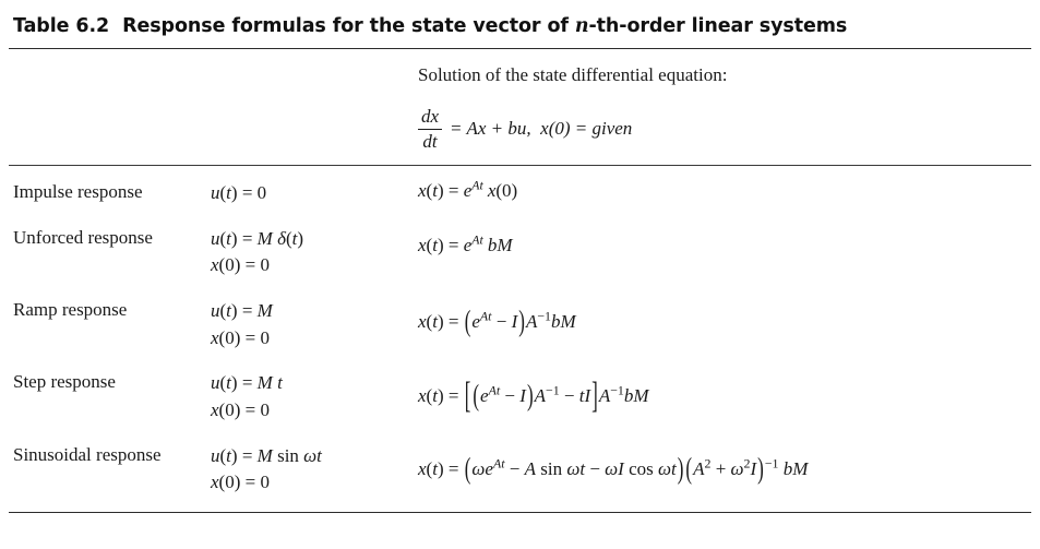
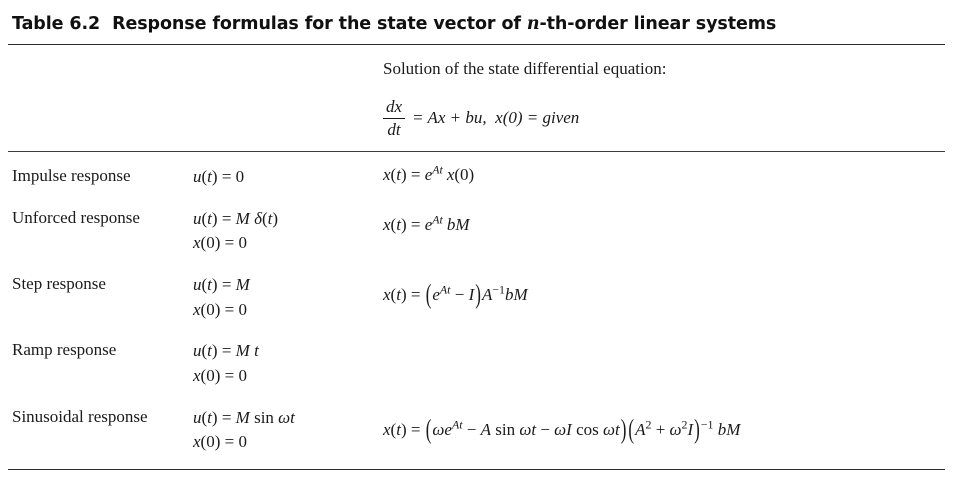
  Table 6.2 Response formulas for the state vector of n-th-order linear systems
  Solution of the state differential equation:
  dx
  dt
  = Ax + bu, x(0) = given
  Impulse response
  u(t) = 0
  x(t) = eAt x(0)
  Unforced response
  u(t) = M δ(t)
  x(0) = 0
  x(t) = eAt bM
- Ramp response
+ Step response
  u(t) = M
  x(0) = 0
  x(t) = (eAt − I)A−1bM
- Step response
+ Ramp response
  u(t) = M t
  x(0) = 0
- x(t) = [(eAt − I)A−1 − tI]A−1bM
  Sinusoidal response
  u(t) = M sin ωt
  x(0) = 0
  x(t) = (ωeAt − A sin ωt − ωI cos ωt)(A2 + ω2I)−1 bM
